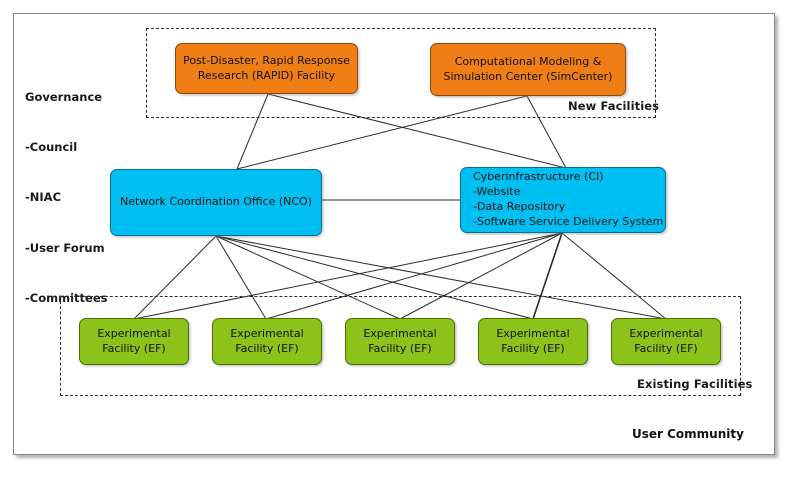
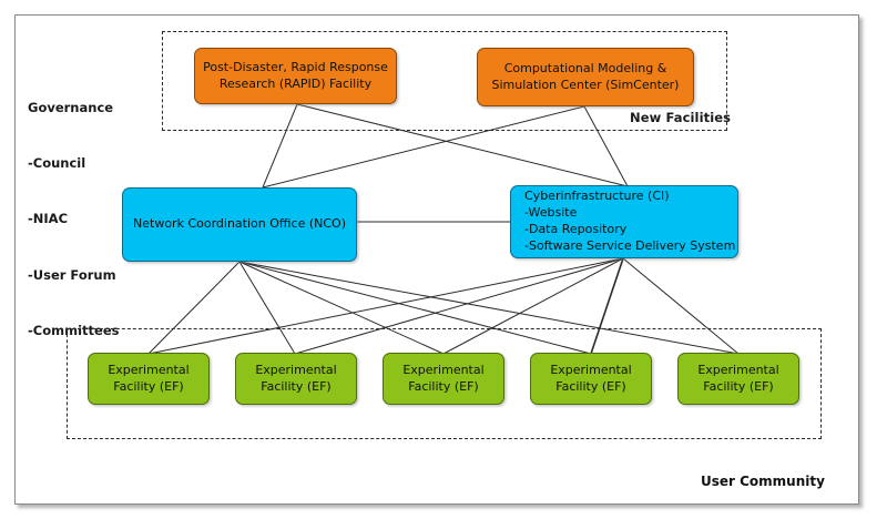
  Governance
  -Council
  -NIAC
  -User Forum
  -Committees
  New Facilities
  Post-Disaster, Rapid Response
  Research (RAPID) Facility
  Computational Modeling &
  Simulation Center (SimCenter)
  Network Coordination Office (NCO)
  Cyberinfrastructure (CI)
  -Website
  -Data Repository
  -Software Service Delivery System
- Existing Facilities
  Experimental
  Facility (EF)
  Experimental
  Facility (EF)
  Experimental
  Facility (EF)
  Experimental
  Facility (EF)
  Experimental
  Facility (EF)
  User Community
